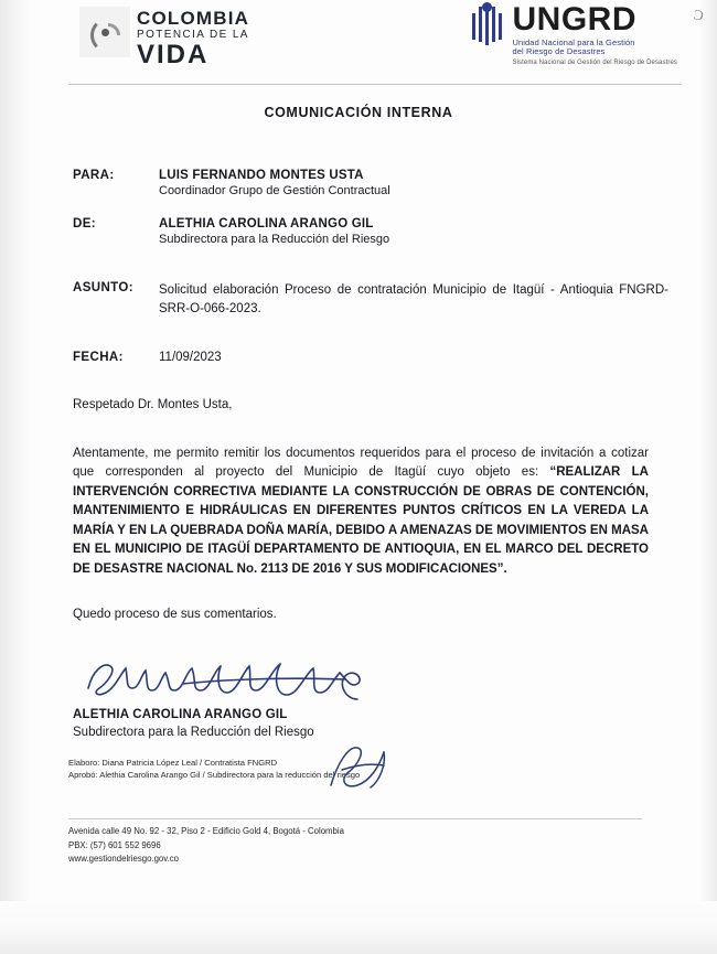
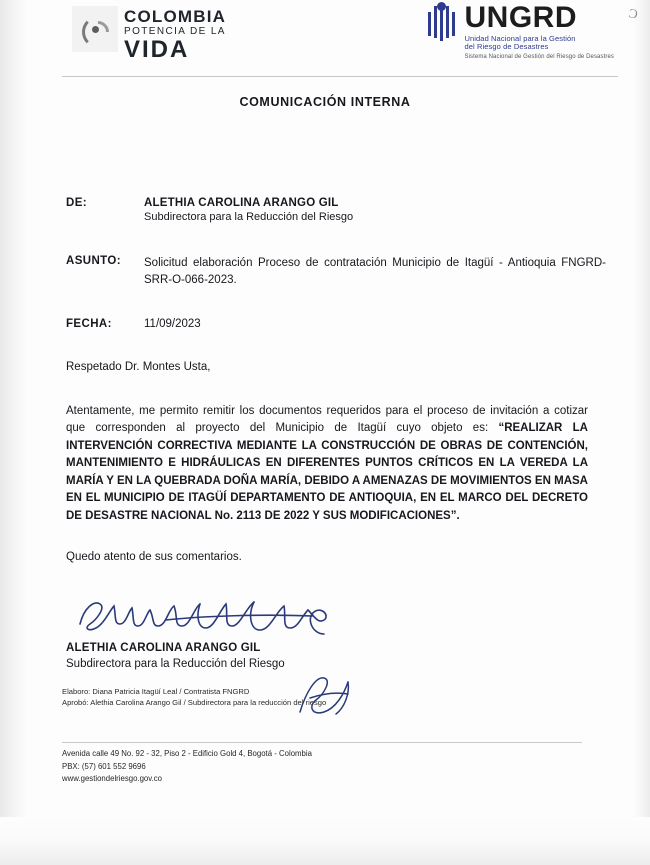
  COLOMBIA
  POTENCIA DE LA
  VIDA
  UNGRD
  Unidad Nacional para la Gestión
  del Riesgo de Desastres
  COMUNICACIÓN INTERNA
- PARA:
- LUIS FERNANDO MONTES USTA
- Coordinador Grupo de Gestión Contractual
  DE:
  ALETHIA CAROLINA ARANGO GIL
  Subdirectora para la Reducción del Riesgo
  ASUNTO:
  Solicitud elaboración Proceso de contratación Municipio de Itagüí - Antioquia FNGRD-SRR-O-066-2023.
  FECHA:
  11/09/2023
  Respetado Dr. Montes Usta,
- Atentamente, me permito remitir los documentos requeridos para el proceso de invitación a cotizar que corresponden al proyecto del Municipio de Itagüí cuyo objeto es: “REALIZAR LA INTERVENCIÓN CORRECTIVA MEDIANTE LA CONSTRUCCIÓN DE OBRAS DE CONTENCIÓN, MANTENIMIENTO E HIDRÁULICAS EN DIFERENTES PUNTOS CRÍTICOS EN LA VEREDA LA MARÍA Y EN LA QUEBRADA DOÑA MARÍA, DEBIDO A AMENAZAS DE MOVIMIENTOS EN MASA EN EL MUNICIPIO DE ITAGÜÍ DEPARTAMENTO DE ANTIOQUIA, EN EL MARCO DEL DECRETO DE DESASTRE NACIONAL No. 2113 DE 2016 Y SUS MODIFICACIONES”.
+ Atentamente, me permito remitir los documentos requeridos para el proceso de invitación a cotizar que corresponden al proyecto del Municipio de Itagüí cuyo objeto es: “REALIZAR LA INTERVENCIÓN CORRECTIVA MEDIANTE LA CONSTRUCCIÓN DE OBRAS DE CONTENCIÓN, MANTENIMIENTO E HIDRÁULICAS EN DIFERENTES PUNTOS CRÍTICOS EN LA VEREDA LA MARÍA Y EN LA QUEBRADA DOÑA MARÍA, DEBIDO A AMENAZAS DE MOVIMIENTOS EN MASA EN EL MUNICIPIO DE ITAGÜÍ DEPARTAMENTO DE ANTIOQUIA, EN EL MARCO DEL DECRETO DE DESASTRE NACIONAL No. 2113 DE 2022 Y SUS MODIFICACIONES”.
- Quedo proceso de sus comentarios.
+ Quedo atento de sus comentarios.
  ALETHIA CAROLINA ARANGO GIL
  Subdirectora para la Reducción del Riesgo
- Elaboro: Diana Patricia López Leal / Contratista FNGRD
+ Elaboro: Diana Patricia Itagüí Leal / Contratista FNGRD
  Aprobó: Alethia Carolina Arango Gil / Subdirectora para la reducción de riesgo
  Avenida calle 49 No. 92 - 32, Piso 2 - Edificio Gold 4, Bogotá - Colombia
  PBX: (57) 601 552 9696
  www.gestiondelriesgo.gov.co
